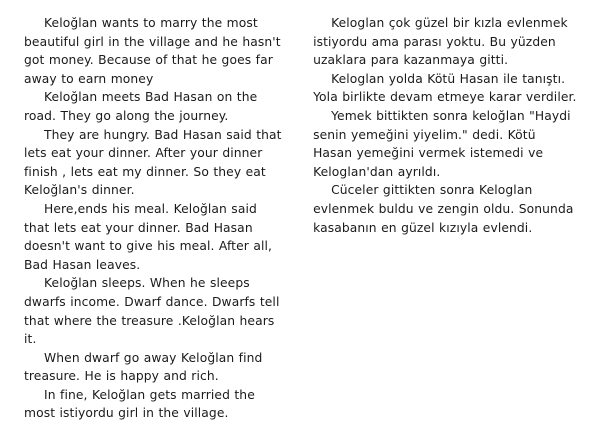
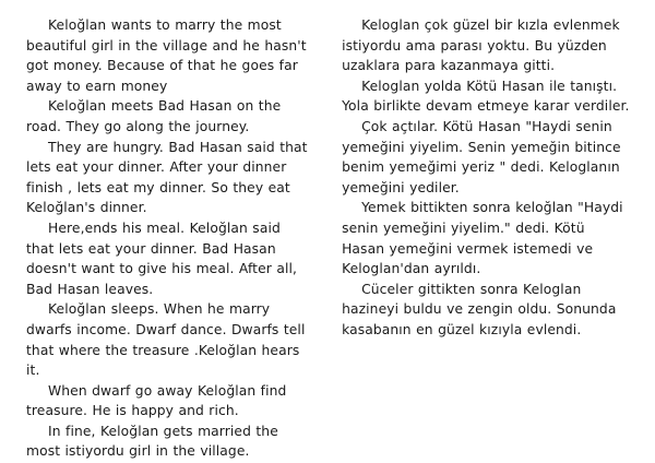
  Keloğlan wants to marry the most beautiful girl in the village and he hasn't got money. Because of that he goes far away to earn money
  Keloğlan meets Bad Hasan on the road. They go along the journey.
  They are hungry. Bad Hasan said that lets eat your dinner. After your dinner finish , lets eat my dinner. So they eat Keloğlan's dinner.
  Here,ends his meal. Keloğlan said that lets eat your dinner. Bad Hasan doesn't want to give his meal. After all, Bad Hasan leaves.
- Keloğlan sleeps. When he sleeps dwarfs income. Dwarf dance. Dwarfs tell that where the treasure .Keloğlan hears it.
+ Keloğlan sleeps. When he marry dwarfs income. Dwarf dance. Dwarfs tell that where the treasure .Keloğlan hears it.
  When dwarf go away Keloğlan find treasure. He is happy and rich.
  In fine, Keloğlan gets married the most istiyordu girl in the village.
  Keloglan çok güzel bir kızla evlenmek istiyordu ama parası yoktu. Bu yüzden uzaklara para kazanmaya gitti.
  Keloglan yolda Kötü Hasan ile tanıştı. Yola birlikte devam etmeye karar verdiler.
+ Çok açtılar. Kötü Hasan "Haydi senin yemeğini yiyelim. Senin yemeğin bitince benim yemeğimi yeriz " dedi. Keloglanın yemeğini yediler.
  Yemek bittikten sonra keloğlan "Haydi senin yemeğini yiyelim." dedi. Kötü Hasan yemeğini vermek istemedi ve Keloglan'dan ayrıldı.
- Cüceler gittikten sonra Keloglan evlenmek buldu ve zengin oldu. Sonunda kasabanın en güzel kızıyla evlendi.
+ Cüceler gittikten sonra Keloglan hazineyi buldu ve zengin oldu. Sonunda kasabanın en güzel kızıyla evlendi.
